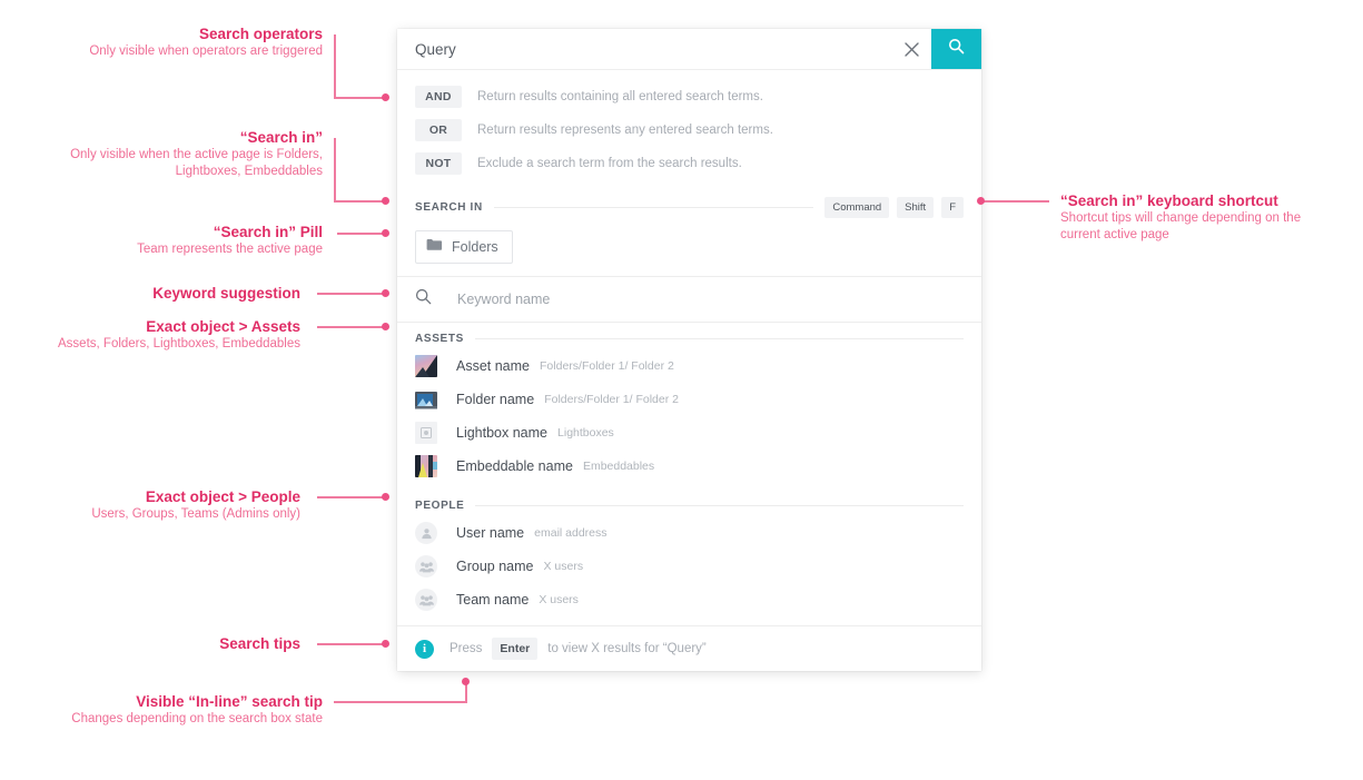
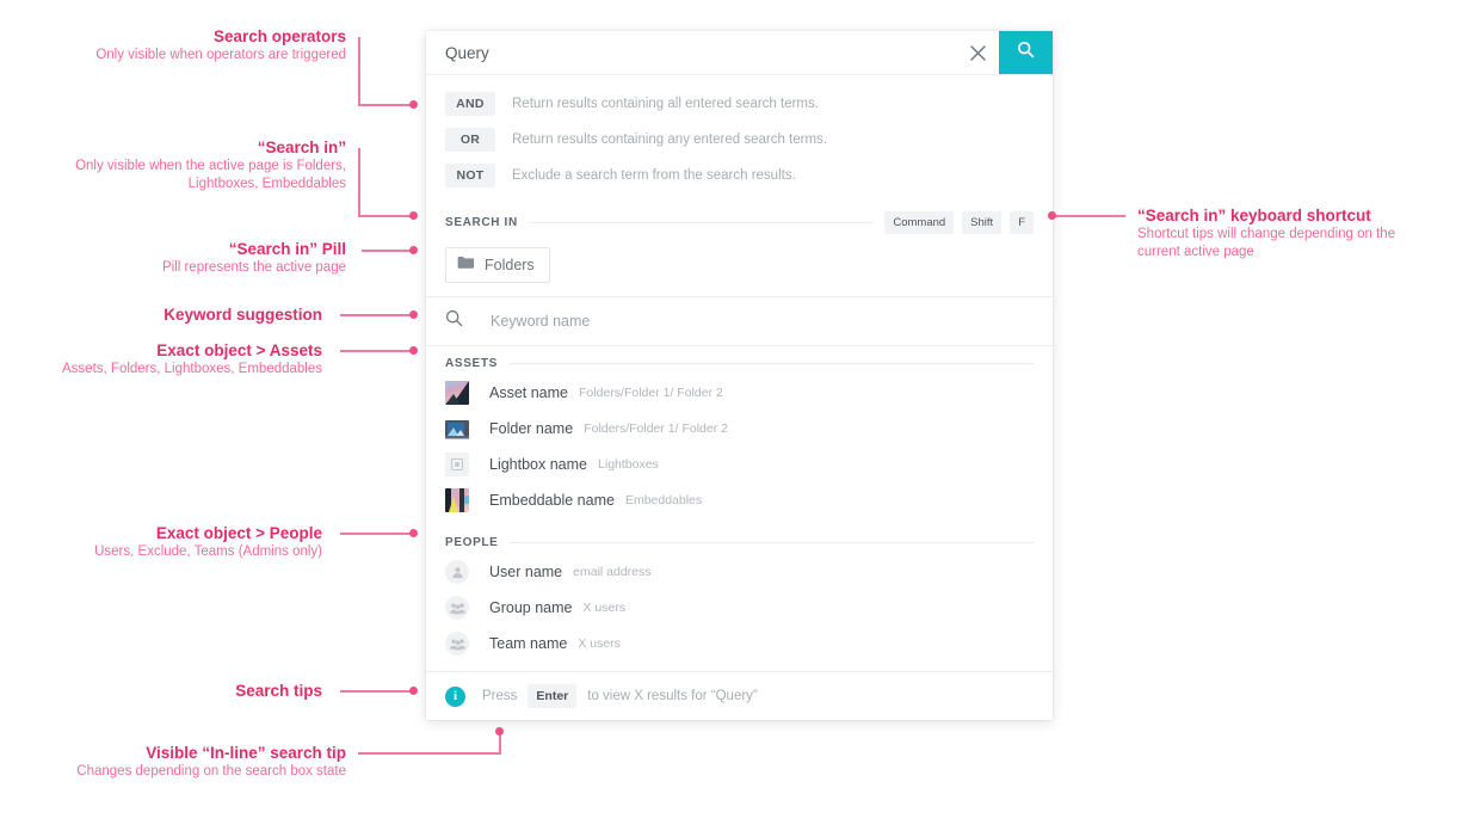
  Query
  AND
  Return results containing all entered search terms.
  OR
- Return results represents any entered search terms.
+ Return results containing any entered search terms.
  NOT
  Exclude a search term from the search results.
  SEARCH IN
  Command
  Shift
  F
  Folders
  Keyword name
  ASSETS
  Asset name
  Folders/Folder 1/ Folder 2
  Folder name
  Folders/Folder 1/ Folder 2
  Lightbox name
  Lightboxes
  Embeddable name
  Embeddables
  PEOPLE
  User name
  email address
  Group name
  X users
  Team name
  X users
  i
  Press
  Enter
  to view X results for “Query”
  Search operators
  Only visible when operators are triggered
  “Search in”
  Only visible when the active page is Folders, Lightboxes, Embeddables
  “Search in” Pill
- Team represents the active page
+ Pill represents the active page
  Keyword suggestion
  Exact object > Assets
  Assets, Folders, Lightboxes, Embeddables
  Exact object > People
- Users, Groups, Teams (Admins only)
+ Users, Exclude, Teams (Admins only)
  Search tips
  Visible “In-line” search tip
  Changes depending on the search box state
  “Search in” keyboard shortcut
  Shortcut tips will change depending on the current active page
